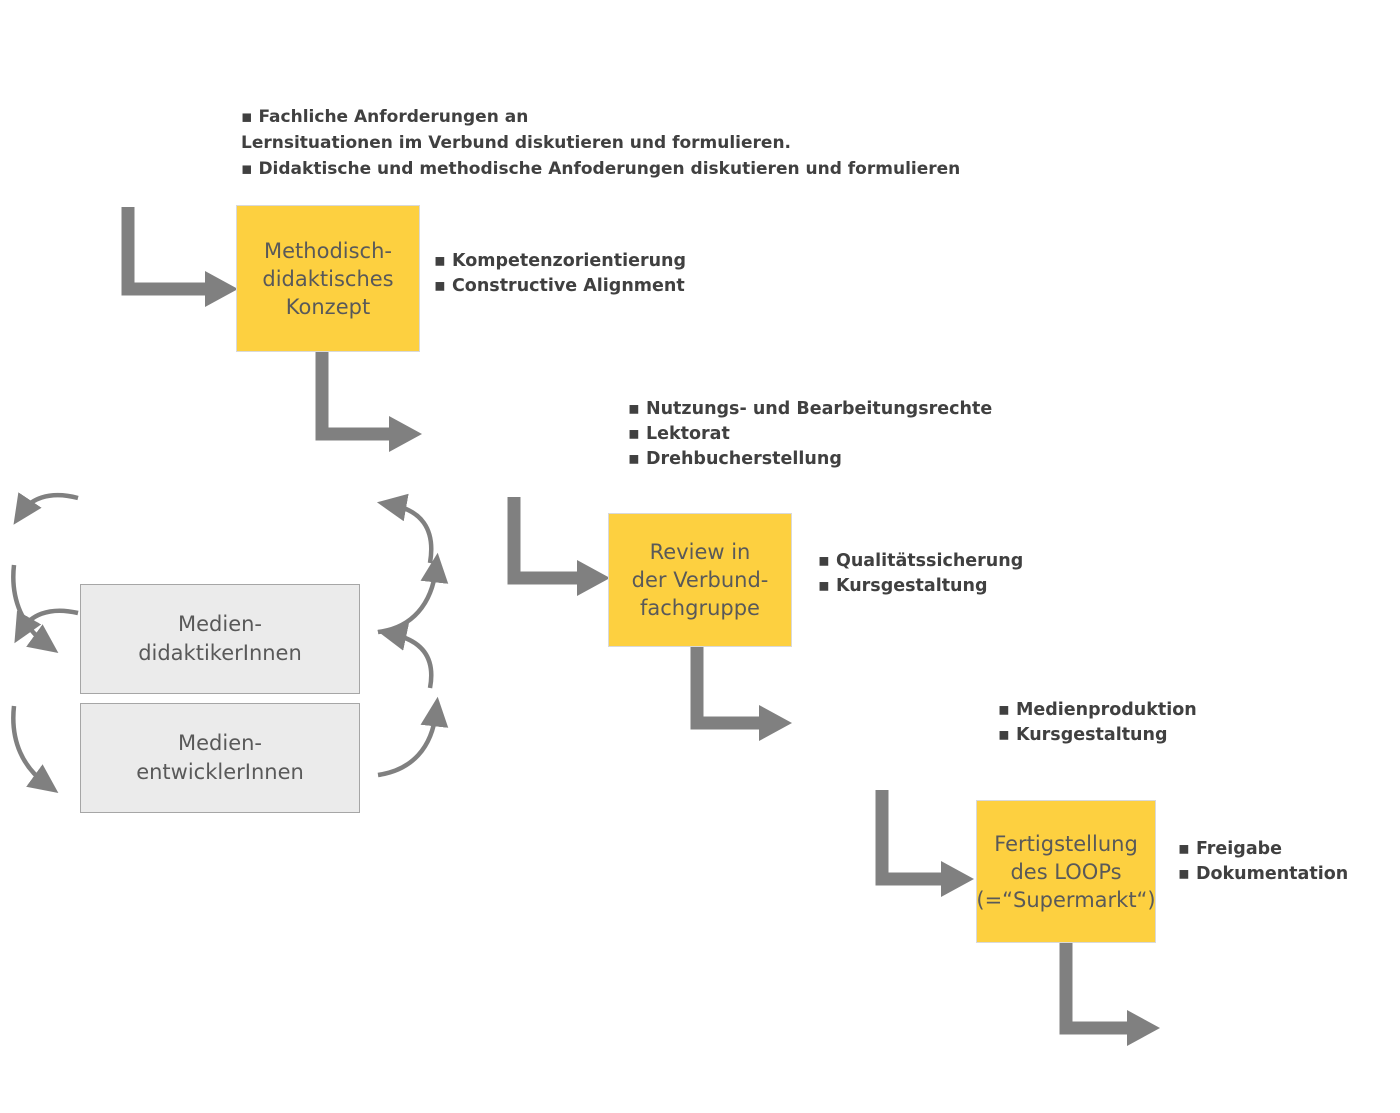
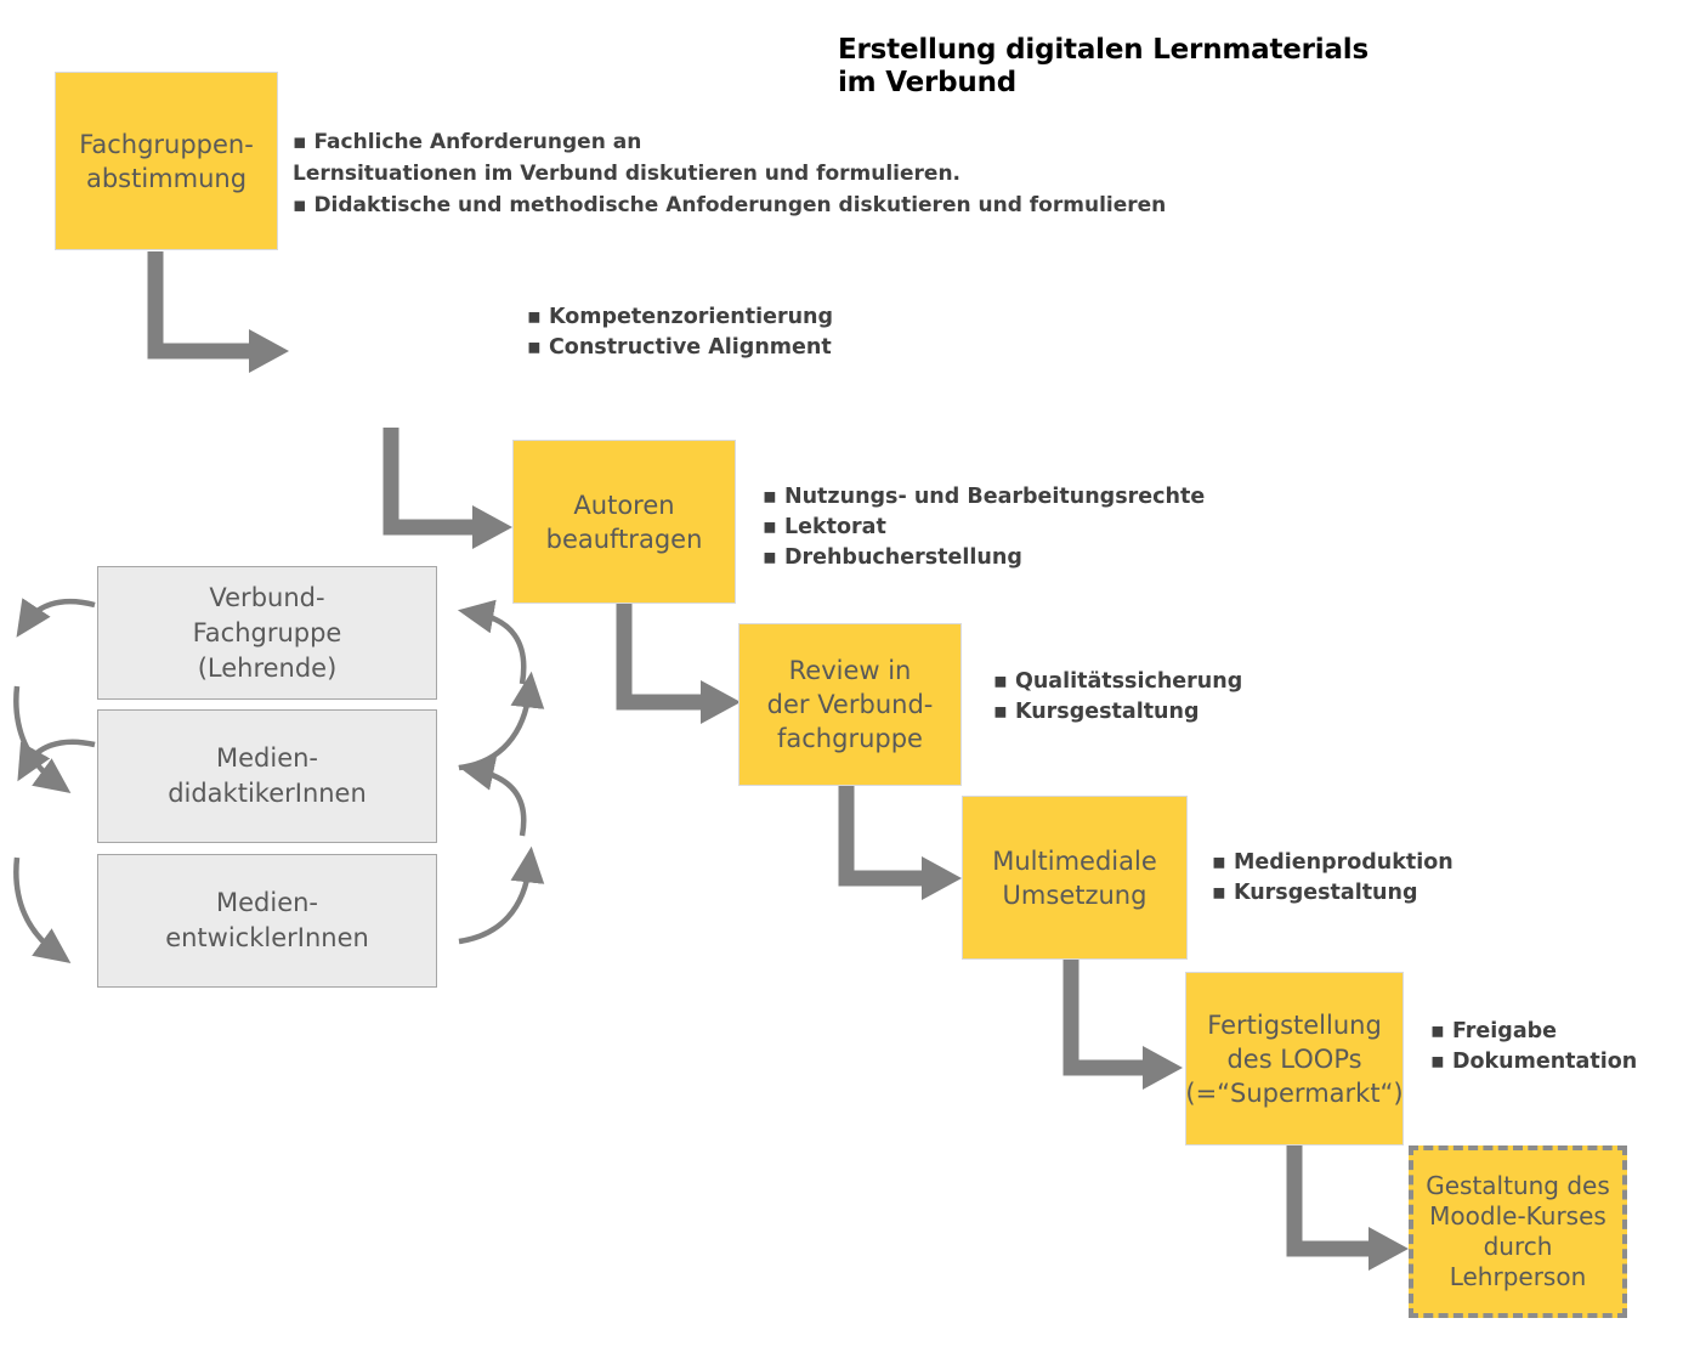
+ Erstellung digitalen Lernmaterials
+ im Verbund
+ Fachgruppen-
+ abstimmung
  ▪ Fachliche Anforderungen an
  Lernsituationen im Verbund diskutieren und formulieren.
  ▪ Didaktische und methodische Anfoderungen diskutieren und formulieren
- Methodisch-
- didaktisches
- Konzept
  ▪ Kompetenzorientierung
  ▪ Constructive Alignment
+ Autoren
+ beauftragen
  ▪ Nutzungs- und Bearbeitungsrechte
  ▪ Lektorat
  ▪ Drehbucherstellung
  Review in
  der Verbund-
  fachgruppe
  ▪ Qualitätssicherung
  ▪ Kursgestaltung
+ Multimediale
+ Umsetzung
  ▪ Medienproduktion
  ▪ Kursgestaltung
  Fertigstellung
  des LOOPs
  (=“Supermarkt“)
  ▪ Freigabe
  ▪ Dokumentation
+ Gestaltung des
+ Moodle-Kurses
+ durch
+ Lehrperson
+ Verbund-
+ Fachgruppe
+ (Lehrende)
  Medien-
  didaktikerInnen
  Medien-
  entwicklerInnen
